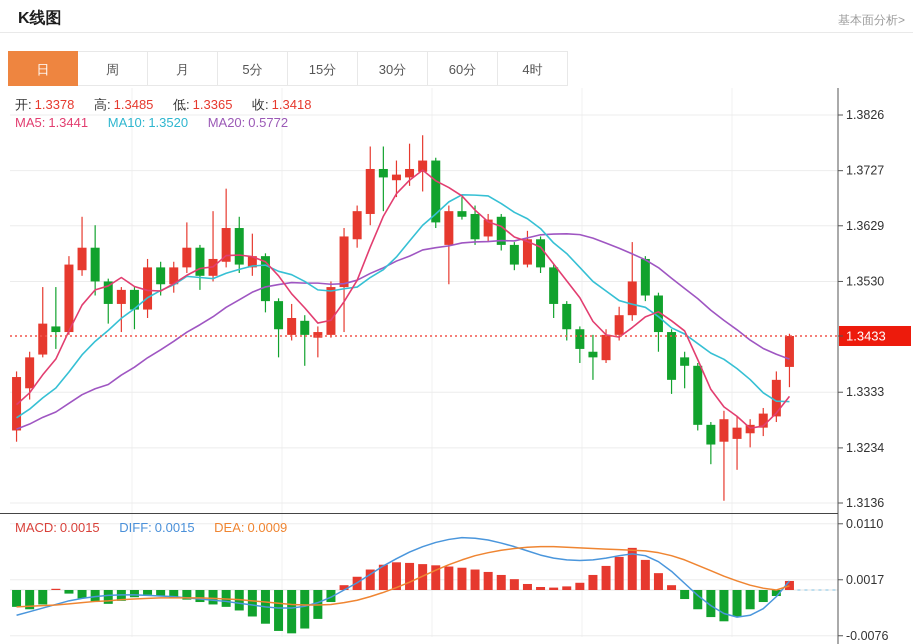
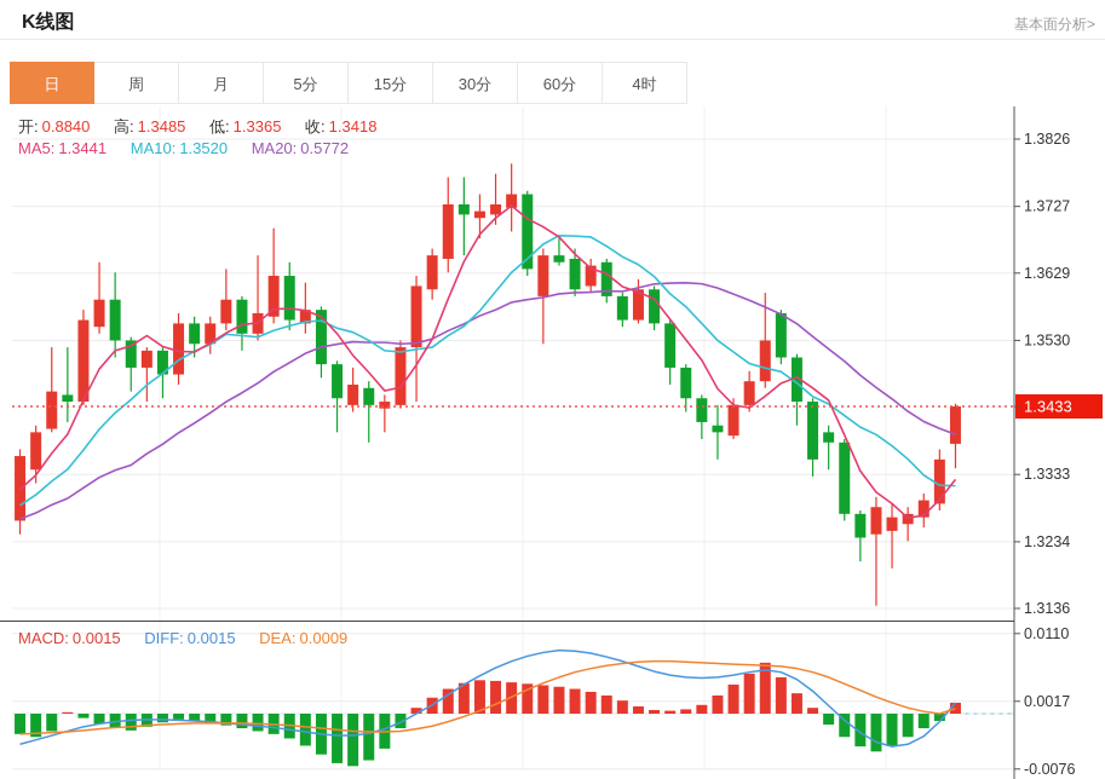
  K线图
  基本面分析>
  日
  周
  月
  5分
  15分
  30分
  60分
  4时
  1.3433
  1.3826
  1.3727
  1.3629
  1.3530
  1.3333
  1.3234
  1.3136
  0.0110
  0.0017
  -0.0076
- 开: 1.3378 高: 1.3485 低: 1.3365 收: 1.3418
+ 开: 0.8840 高: 1.3485 低: 1.3365 收: 1.3418
  MA5: 1.3441 MA10: 1.3520 MA20: 0.5772
  MACD: 0.0015 DIFF: 0.0015 DEA: 0.0009
